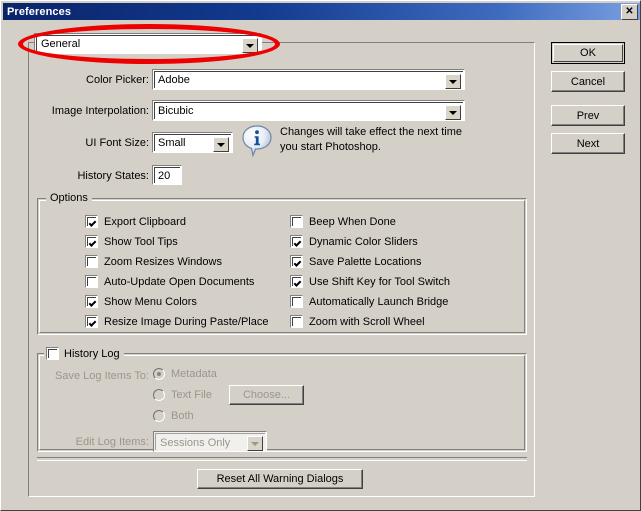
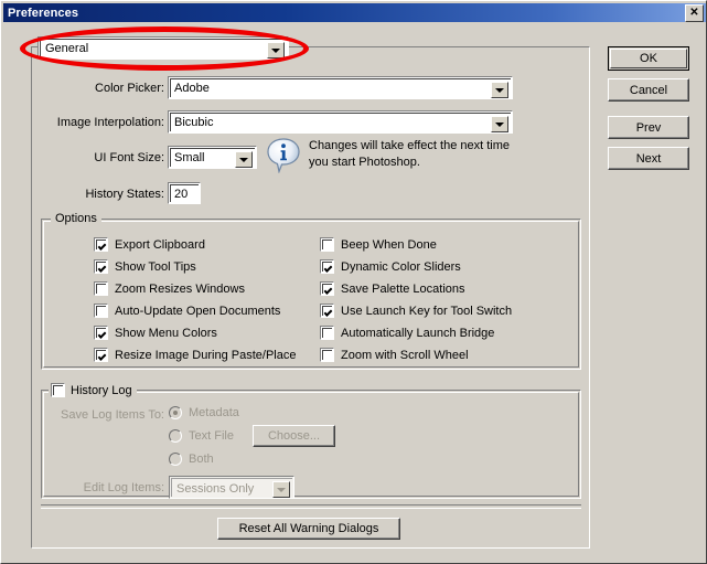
  Preferences
  ✕
  General
  Color Picker:
  Adobe
  Image Interpolation:
  Bicubic
  UI Font Size:
  Small
  Changes will take effect the next time you start Photoshop.
  History States:
  20
  Options
  Export Clipboard
  Show Tool Tips
  Zoom Resizes Windows
  Auto-Update Open Documents
  Show Menu Colors
  Resize Image During Paste/Place
  Beep When Done
  Dynamic Color Sliders
  Save Palette Locations
- Use Shift Key for Tool Switch
+ Use Launch Key for Tool Switch
  Automatically Launch Bridge
  Zoom with Scroll Wheel
  History Log
  Save Log Items To:
  Metadata
  Text File
  Both
  Choose...
  Edit Log Items:
  Sessions Only
  Reset All Warning Dialogs
  OK
  Cancel
  Prev
  Next
